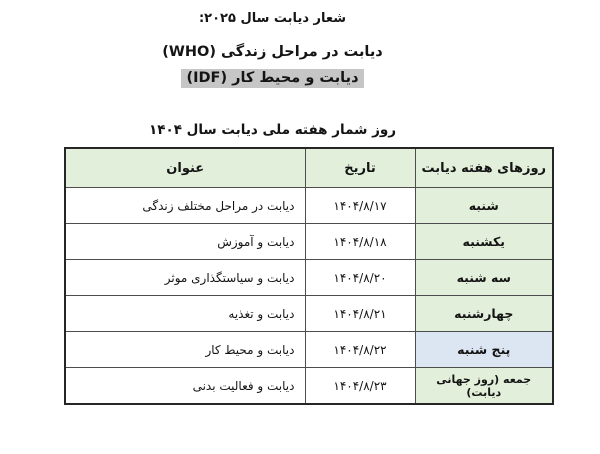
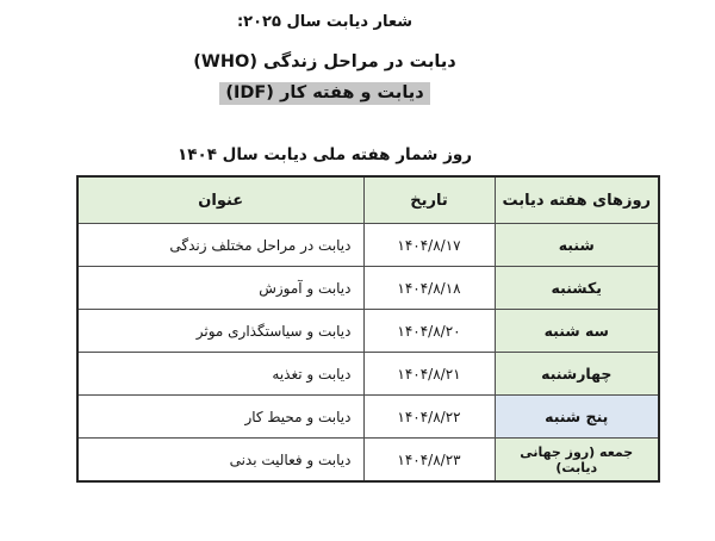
  شعار دیابت سال ۲۰۲۵:
  دیابت در مراحل زندگی (WHO)
- دیابت و محیط کار (IDF)
+ دیابت و هفته کار (IDF)
  روز شمار هفته ملی دیابت سال ۱۴۰۴
  روزهای هفته دیابت	تاریخ	عنوان
  شنبه	۱۴۰۴/۸/۱۷	دیابت در مراحل مختلف زندگی
  یکشنبه	۱۴۰۴/۸/۱۸	دیابت و آموزش
  سه شنبه	۱۴۰۴/۸/۲۰	دیابت و سیاستگذاری موثر
  چهارشنبه	۱۴۰۴/۸/۲۱	دیابت و تغذیه
  پنج شنبه	۱۴۰۴/۸/۲۲	دیابت و محیط کار
  جمعه (روز جهانی دیابت)	۱۴۰۴/۸/۲۳	دیابت و فعالیت بدنی
